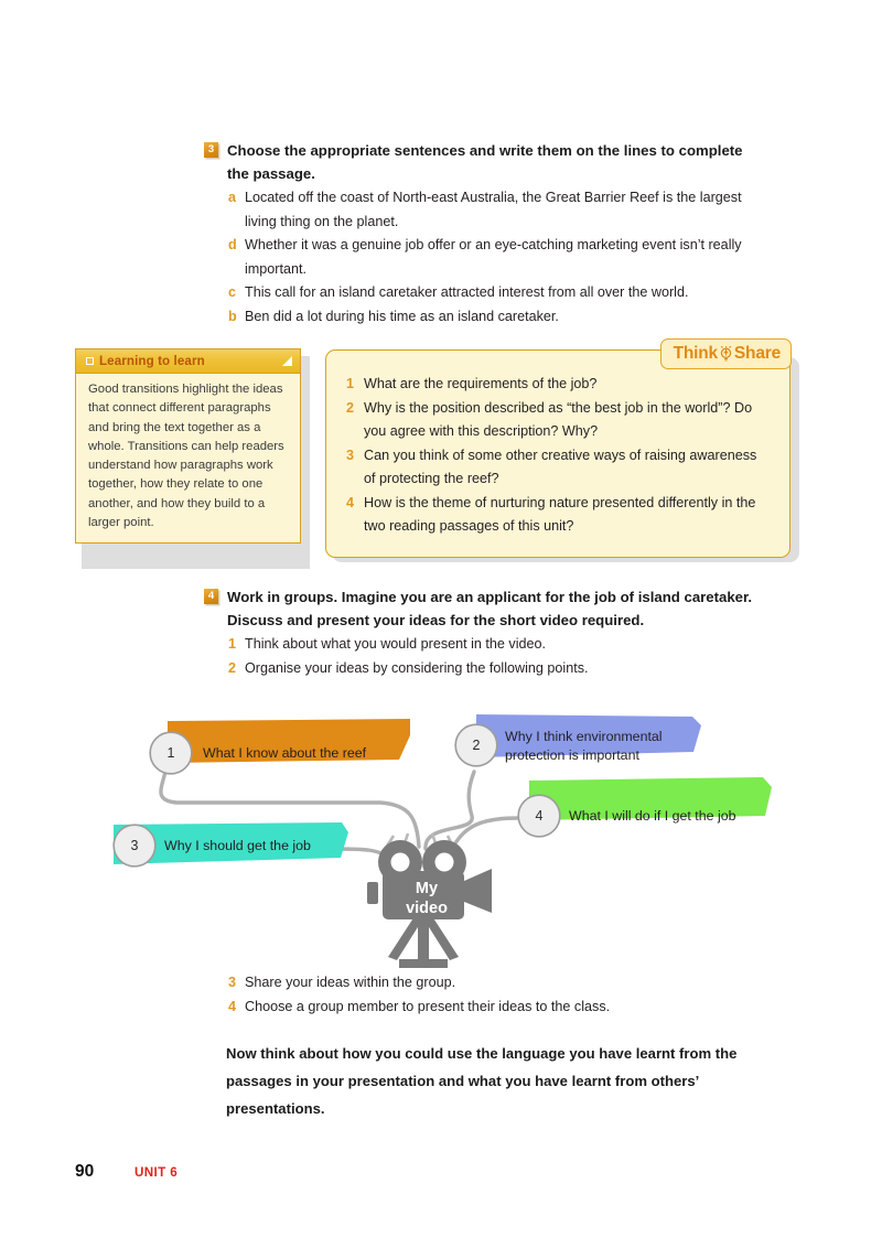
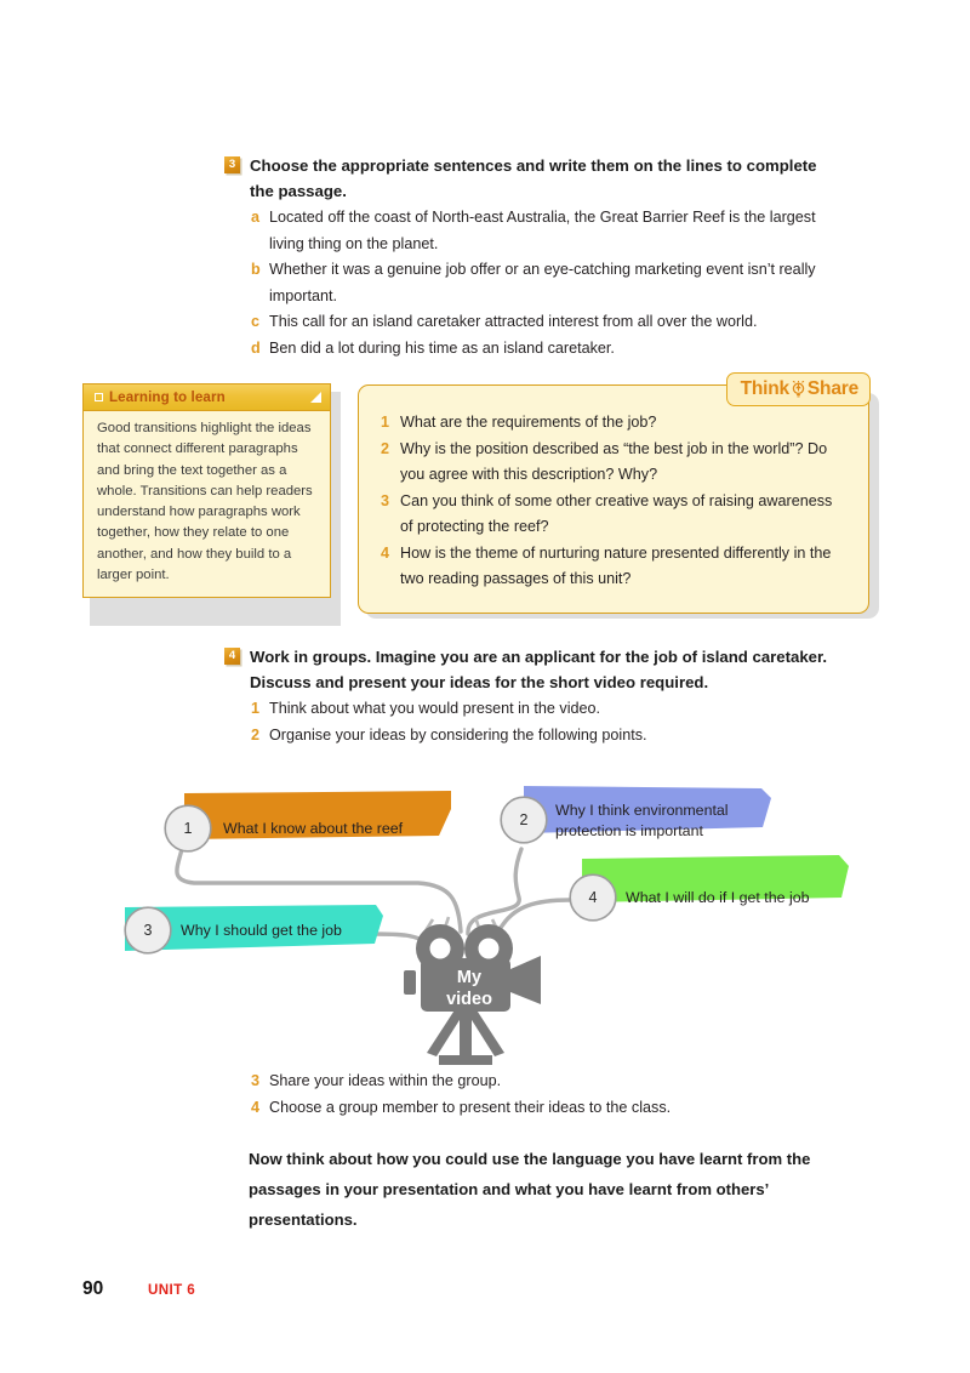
  3
  Choose the appropriate sentences and write them on the lines to complete the passage.
  a
  Located off the coast of North-east Australia, the Great Barrier Reef is the largest living thing on the planet.
- d
+ b
  Whether it was a genuine job offer or an eye-catching marketing event isn’t really important.
  c
  This call for an island caretaker attracted interest from all over the world.
- b
+ d
  Ben did a lot during his time as an island caretaker.
  Learning to learn
  Good transitions highlight the ideas that connect different paragraphs and bring the text together as a whole. Transitions can help readers understand how paragraphs work together, how they relate to one another, and how they build to a larger point.
  Think
  Share
  1
  What are the requirements of the job?
  2
  Why is the position described as “the best job in the world”? Do you agree with this description? Why?
  3
  Can you think of some other creative ways of raising awareness of protecting the reef?
  4
  How is the theme of nurturing nature presented differently in the two reading passages of this unit?
  4
  Work in groups. Imagine you are an applicant for the job of island caretaker. Discuss and present your ideas for the short video required.
  1
  Think about what you would present in the video.
  2
  Organise your ideas by considering the following points.
  What I know about the reef
  Why I think environmental
  protection is important
  Why I should get the job
  What I will do if I get the job
  1
  2
  3
  4
  My
  video
  3
  Share your ideas within the group.
  4
  Choose a group member to present their ideas to the class.
  Now think about how you could use the language you have learnt from the passages in your presentation and what you have learnt from others’ presentations.
  90
  UNIT 6
